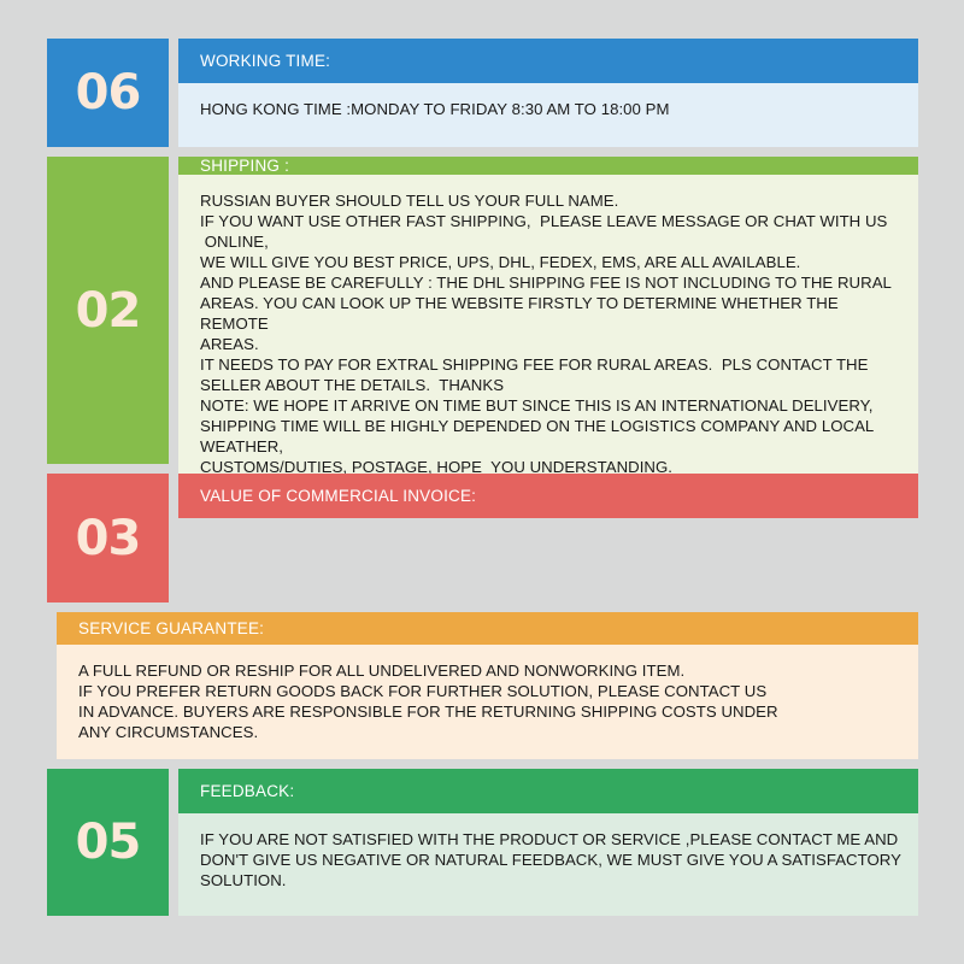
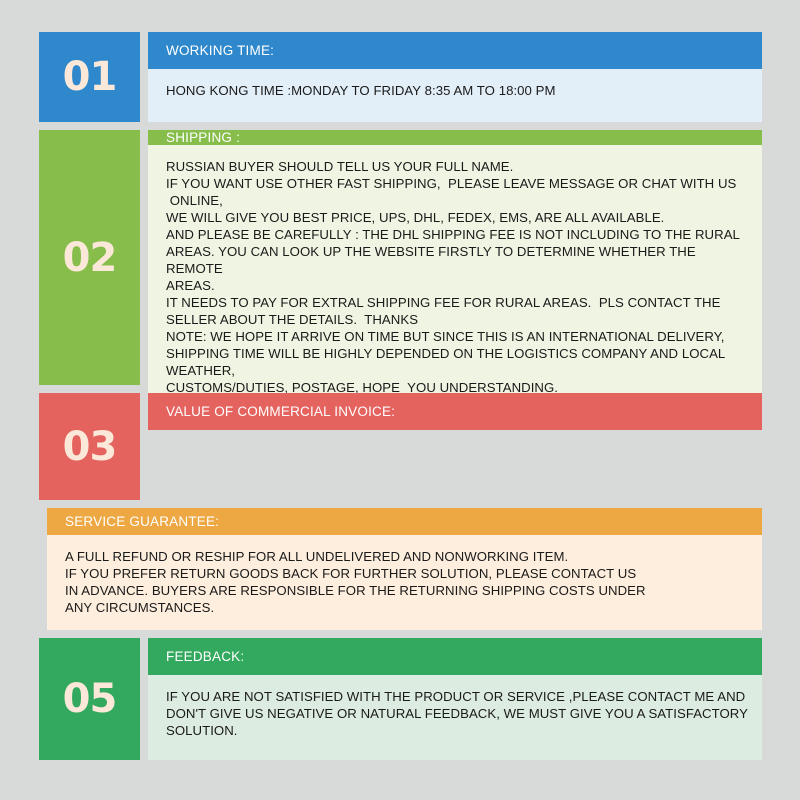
- 06
+ 01
  WORKING TIME:
- HONG KONG TIME :MONDAY TO FRIDAY 8:30 AM TO 18:00 PM
+ HONG KONG TIME :MONDAY TO FRIDAY 8:35 AM TO 18:00 PM
  02
  SHIPPING :
  RUSSIAN BUYER SHOULD TELL US YOUR FULL NAME.
  IF YOU WANT USE OTHER FAST SHIPPING, PLEASE LEAVE MESSAGE OR CHAT WITH US
  ONLINE,
  WE WILL GIVE YOU BEST PRICE, UPS, DHL, FEDEX, EMS, ARE ALL AVAILABLE.
  AND PLEASE BE CAREFULLY : THE DHL SHIPPING FEE IS NOT INCLUDING TO THE RURAL
  AREAS. YOU CAN LOOK UP THE WEBSITE FIRSTLY TO DETERMINE WHETHER THE REMOTE
  AREAS.
  IT NEEDS TO PAY FOR EXTRAL SHIPPING FEE FOR RURAL AREAS. PLS CONTACT THE
  SELLER ABOUT THE DETAILS. THANKS
  NOTE: WE HOPE IT ARRIVE ON TIME BUT SINCE THIS IS AN INTERNATIONAL DELIVERY,
  SHIPPING TIME WILL BE HIGHLY DEPENDED ON THE LOGISTICS COMPANY AND LOCAL
  WEATHER,
  CUSTOMS/DUTIES, POSTAGE, HOPE YOU UNDERSTANDING.
  03
  VALUE OF COMMERCIAL INVOICE:
  SERVICE GUARANTEE:
  A FULL REFUND OR RESHIP FOR ALL UNDELIVERED AND NONWORKING ITEM.
  IF YOU PREFER RETURN GOODS BACK FOR FURTHER SOLUTION, PLEASE CONTACT US
  IN ADVANCE. BUYERS ARE RESPONSIBLE FOR THE RETURNING SHIPPING COSTS UNDER
  ANY CIRCUMSTANCES.
  05
  FEEDBACK:
  IF YOU ARE NOT SATISFIED WITH THE PRODUCT OR SERVICE ,PLEASE CONTACT ME AND
  DON'T GIVE US NEGATIVE OR NATURAL FEEDBACK, WE MUST GIVE YOU A SATISFACTORY
  SOLUTION.
